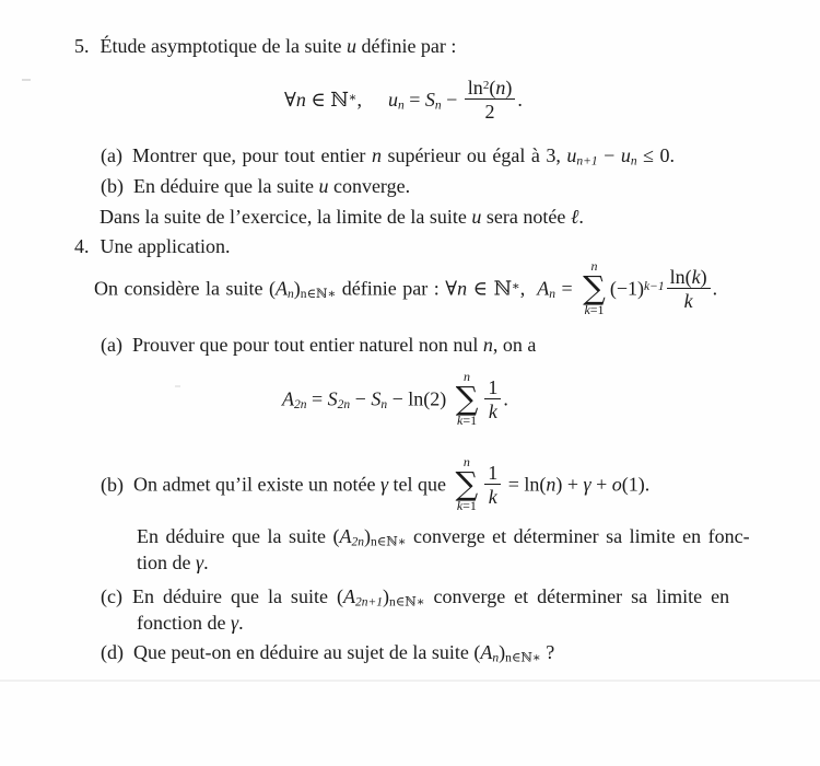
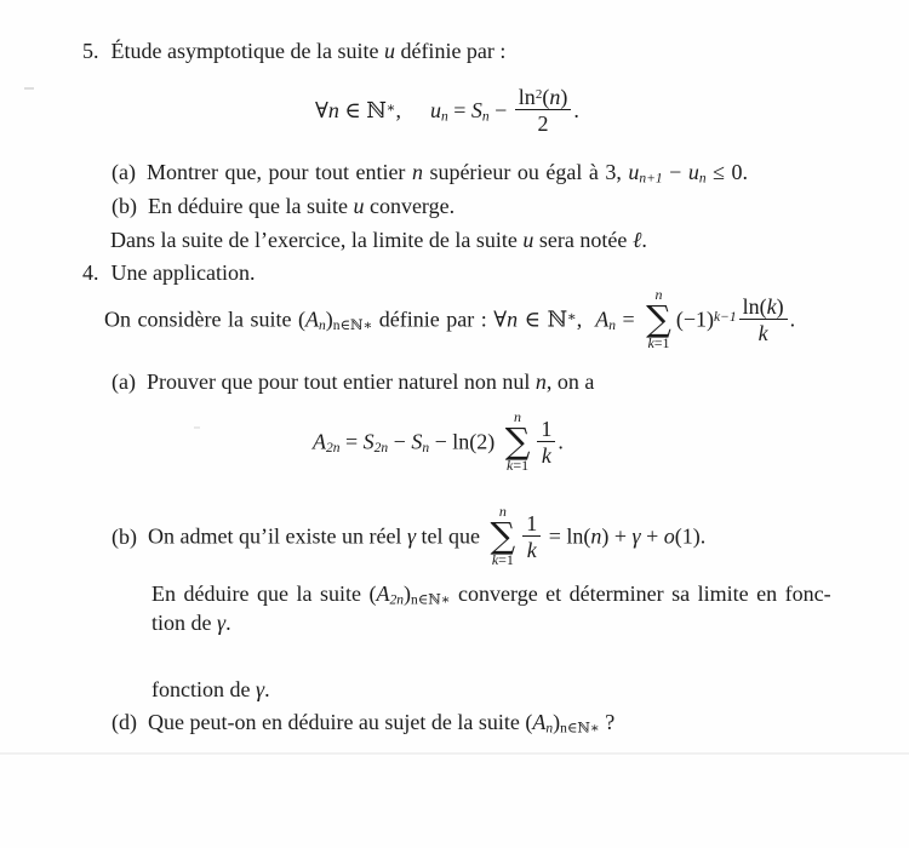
  5. Étude asymptotique de la suite u définie par :
  ∀n ∈ ℕ∗, un = Sn −
  ln2(n)
  2
  .
  (a) Montrer que, pour tout entier n supérieur ou égal à 3, un+1 − un ≤ 0.
  (b) En déduire que la suite u converge.
  Dans la suite de l’exercice, la limite de la suite u sera notée ℓ.
  4. Une application.
  On considère la suite (An)n∈ℕ∗ définie par : ∀n ∈ ℕ∗, An =
  n
  ∑
  k=1
  (−1)k−1
  ln(k)
  k
  .
  (a) Prouver que pour tout entier naturel non nul n, on a
  A2n = S2n − Sn − ln(2)
  n
  ∑
  k=1
  1
  k
  .
- (b) On admet qu’il existe un notée γ tel que
+ (b) On admet qu’il existe un réel γ tel que
  n
  ∑
  k=1
  1
  k
  = ln(n) + γ + o(1).
  En déduire que la suite (A2n)n∈ℕ∗ converge et déterminer sa limite en fonc-
  tion de γ.
- (c) En déduire que la suite (A2n+1)n∈ℕ∗ converge et déterminer sa limite en
  fonction de γ.
  (d) Que peut-on en déduire au sujet de la suite (An)n∈ℕ∗ ?
